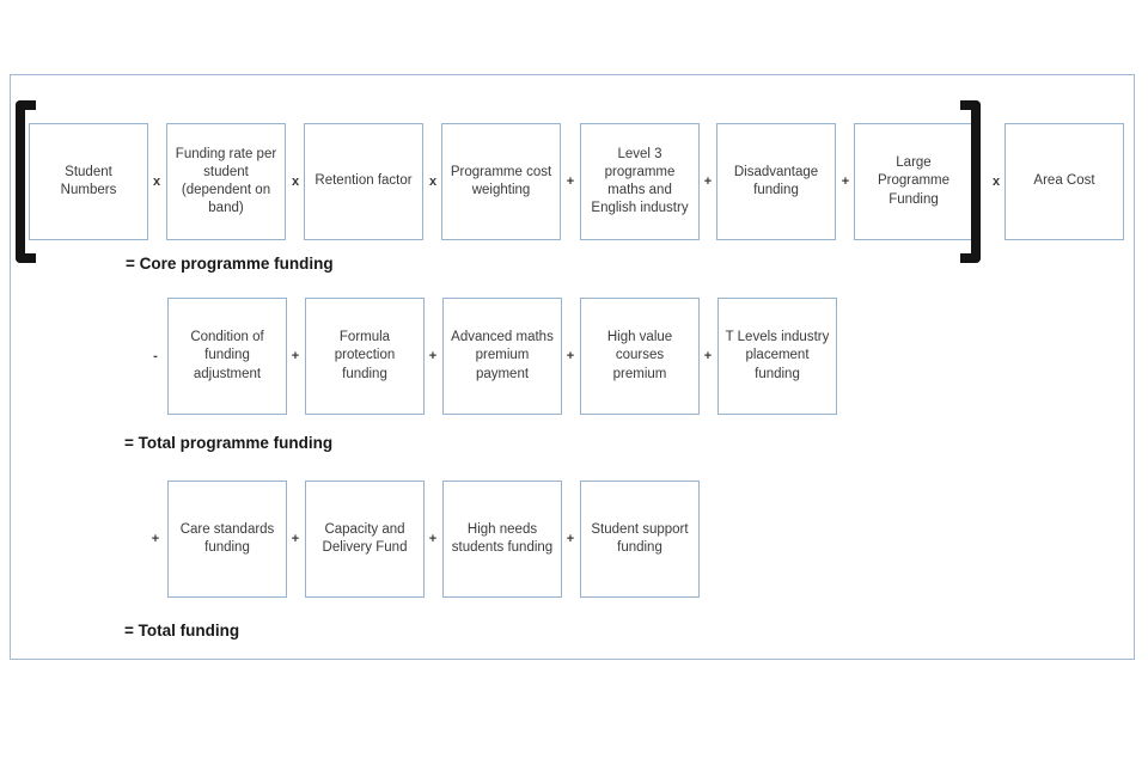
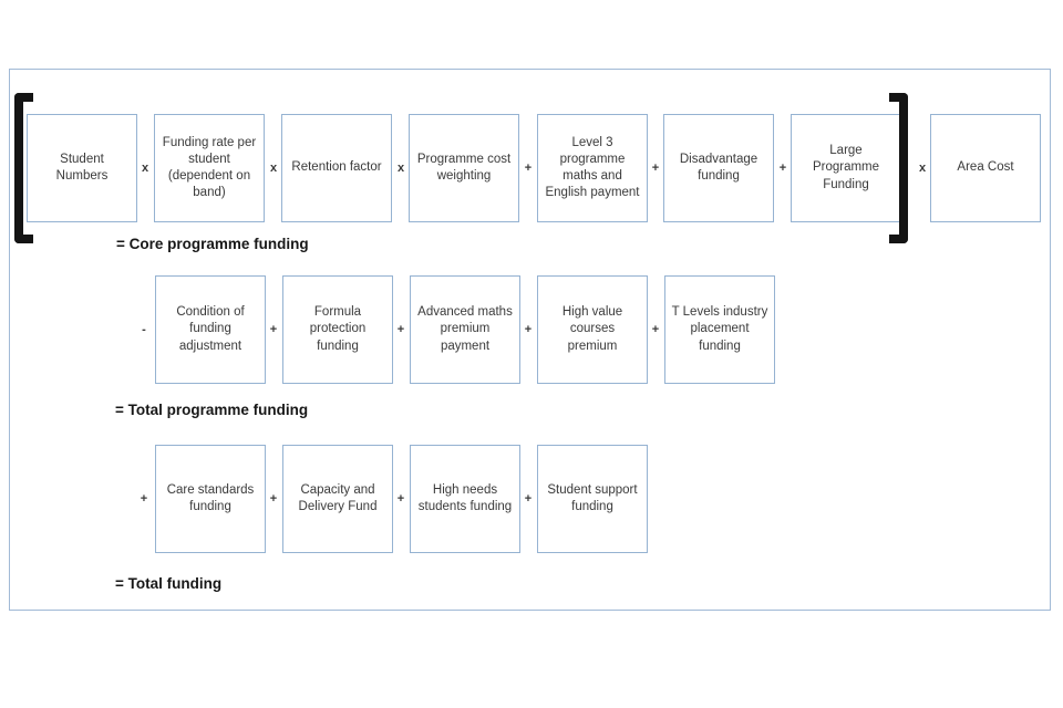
  Student Numbers
  x
  Funding rate per student (dependent on band)
  x
  Retention factor
  x
  Programme cost weighting
  +
- Level 3 programme maths and English industry
+ Level 3 programme maths and English payment
  +
  Disadvantage funding
  +
  Large Programme Funding
  x
  Area Cost
  = Core programme funding
  -
  Condition of funding adjustment
  +
  Formula protection funding
  +
  Advanced maths premium payment
  +
  High value courses premium
  +
  T Levels industry placement funding
  = Total programme funding
  +
  Care standards funding
  +
  Capacity and Delivery Fund
  +
  High needs students funding
  +
  Student support funding
  = Total funding
